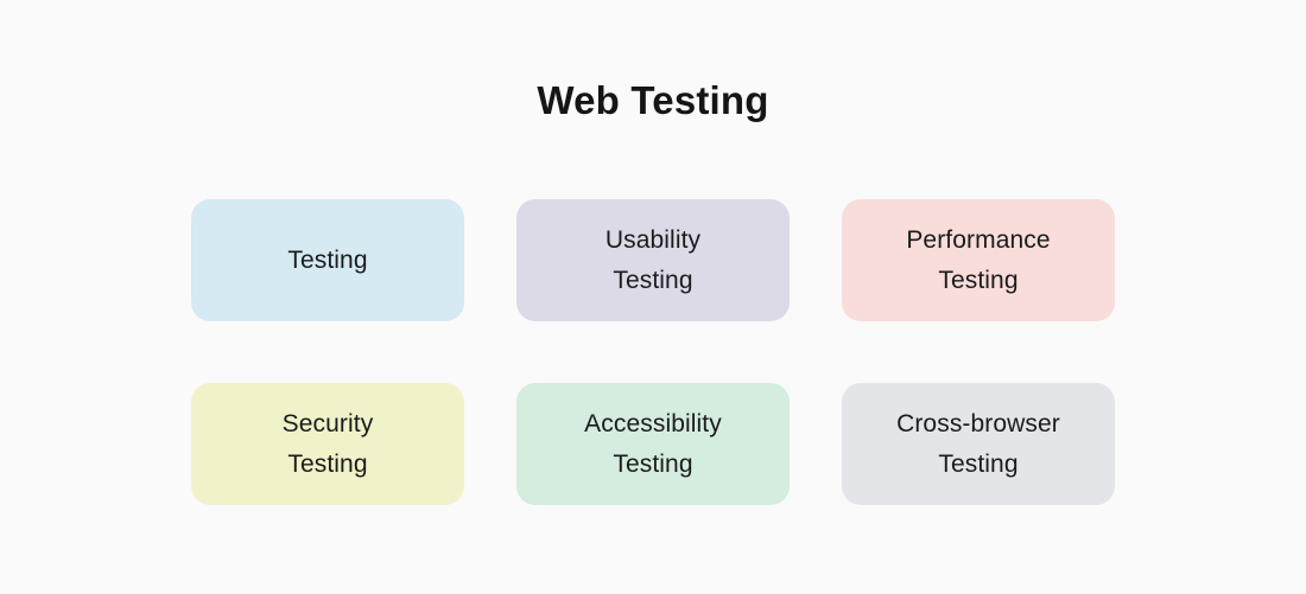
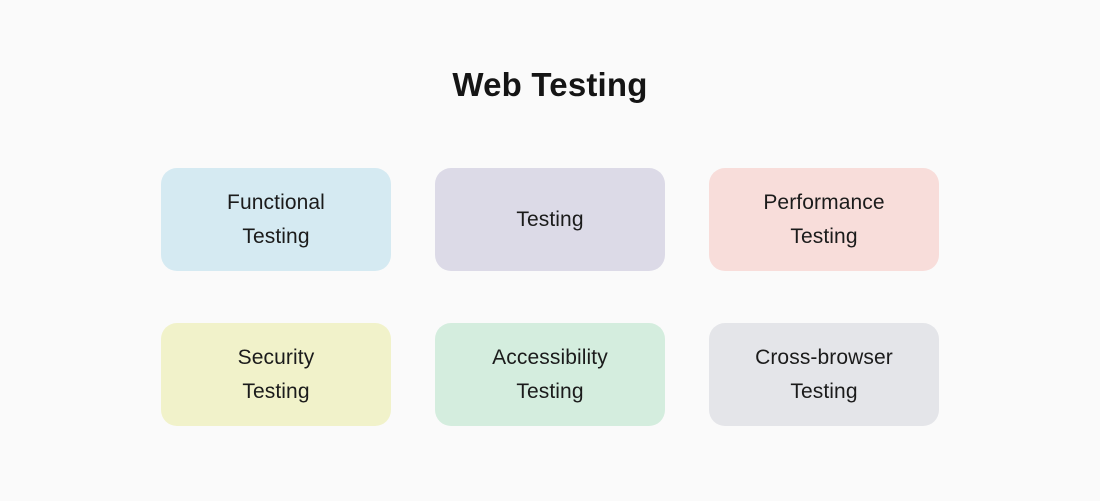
  Web Testing
+ Functional
  Testing
- Usability
  Testing
  Performance
  Testing
  Security
  Testing
  Accessibility
  Testing
  Cross-browser
  Testing
